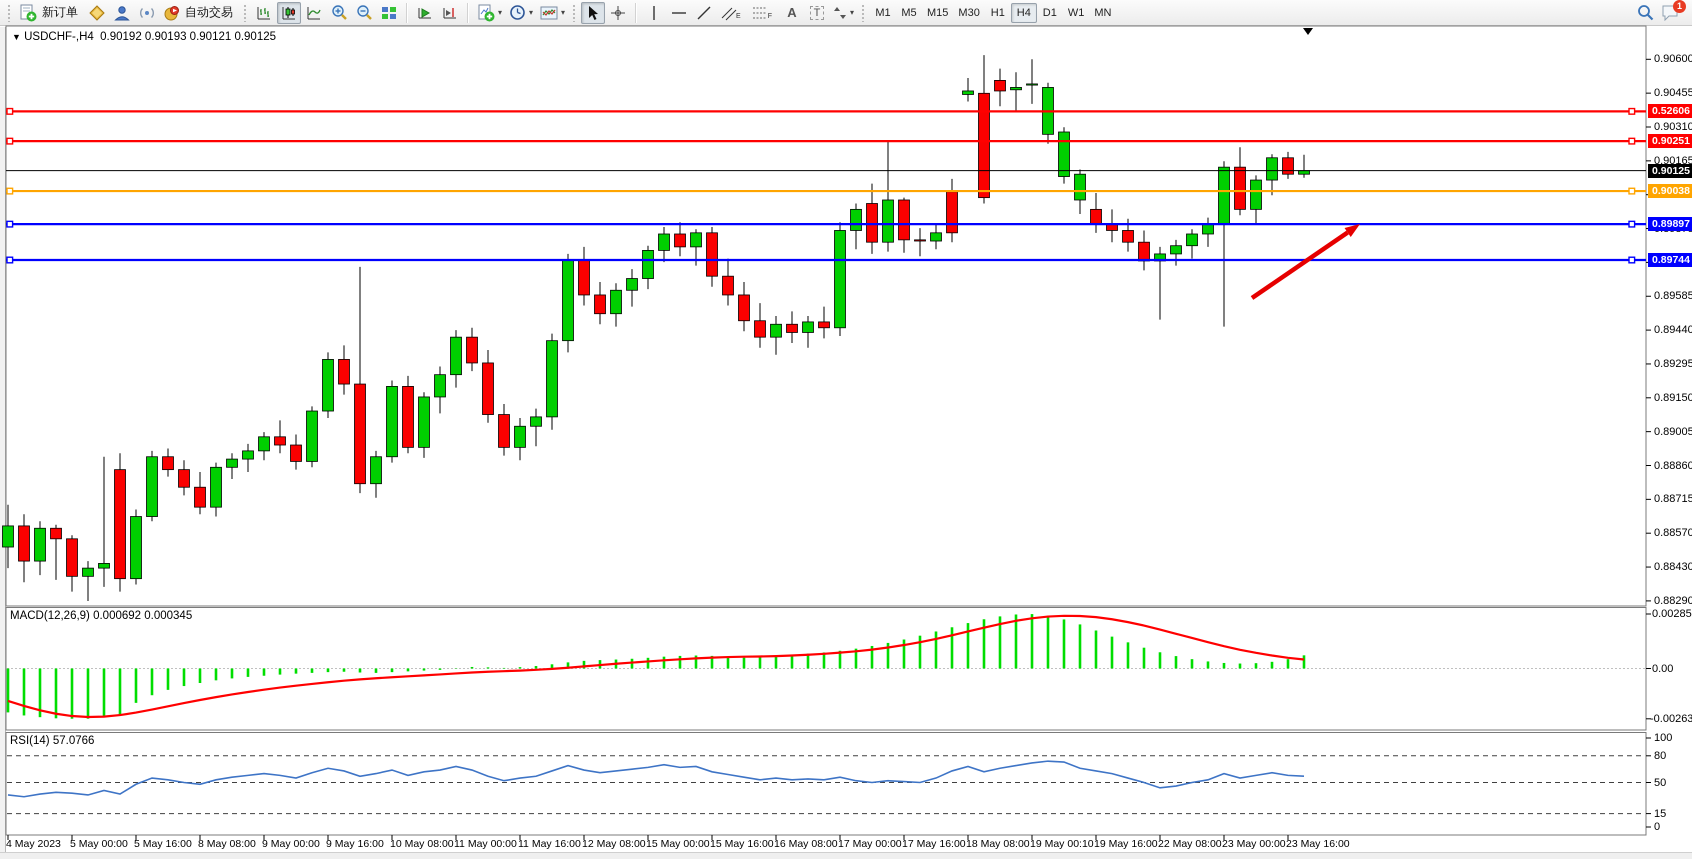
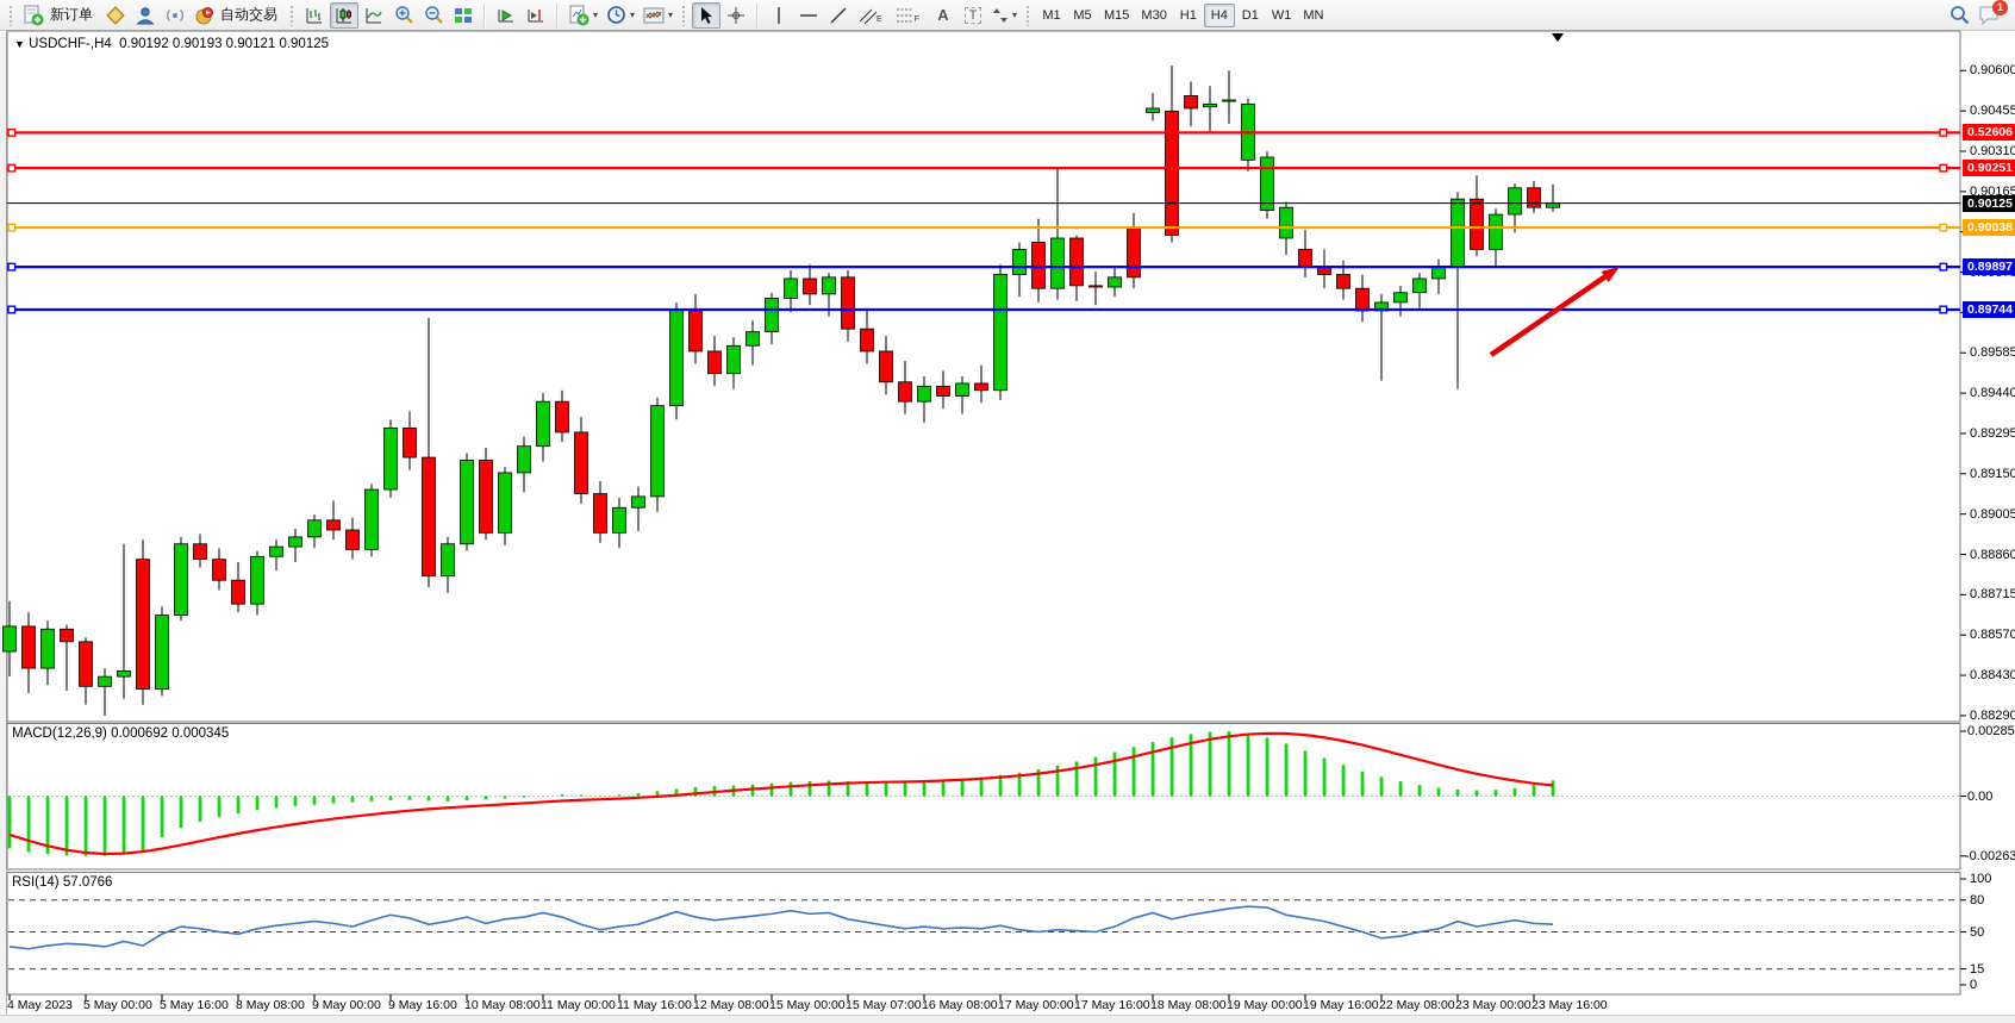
  新订单
  自动交易
  ▾
  ▾
  ▾
  A
  T
  ▾
  M1
  M5
  M15
  M30
  H1
  H4
  D1
  W1
  MN
  1
  ▼ USDCHF-,H4 0.90192 0.90193 0.90121 0.90125
  MACD(12,26,9) 0.000692 0.000345
  RSI(14) 57.0766
  0.90600
  0.90455
  0.90310
  0.90165
  0.89585
  0.89440
  0.89295
  0.89150
  0.89005
  0.88860
  0.88715
  0.88570
  0.88430
  0.88290
  0.00285
  0.00
  -0.00263
  100
  80
  50
  15
  0
  0.52606
  0.90251
  0.90038
  0.89897
  0.89744
  0.90125
  4 May 2023
  5 May 00:00
  5 May 16:00
  8 May 08:00
  9 May 00:00
  9 May 16:00
  10 May 08:00
  11 May 00:00
  11 May 16:00
  12 May 08:00
  15 May 00:00
- 15 May 16:00
+ 15 May 07:00
  16 May 08:00
  17 May 00:00
  17 May 16:00
  18 May 08:00
- 19 May 00:10
+ 19 May 00:00
  19 May 16:00
  22 May 08:00
  23 May 00:00
  23 May 16:00
